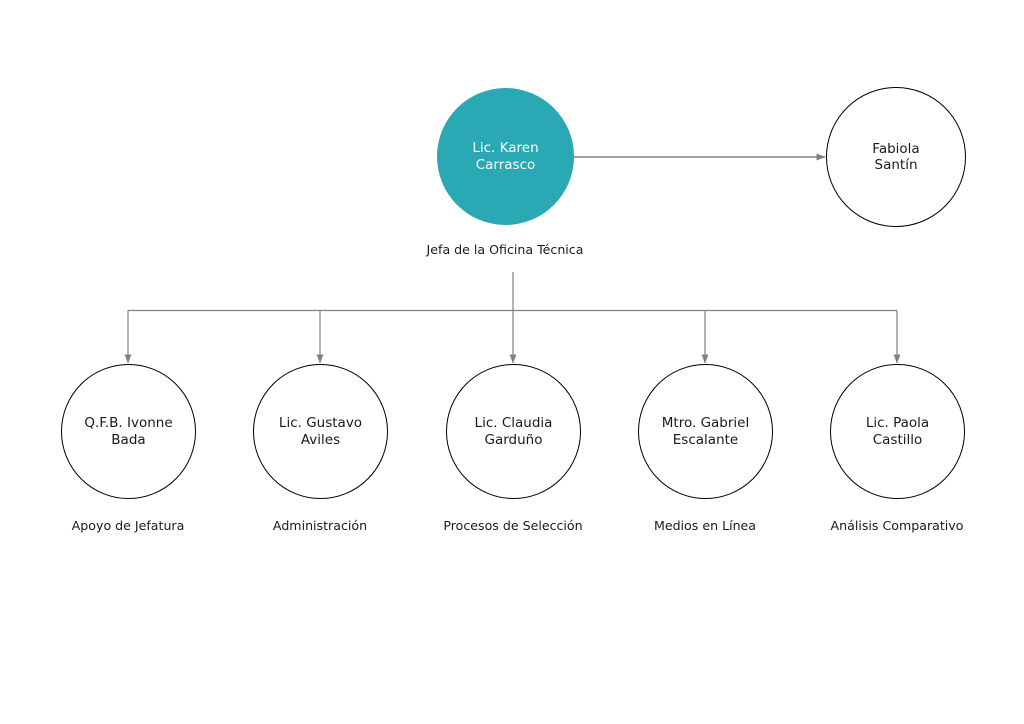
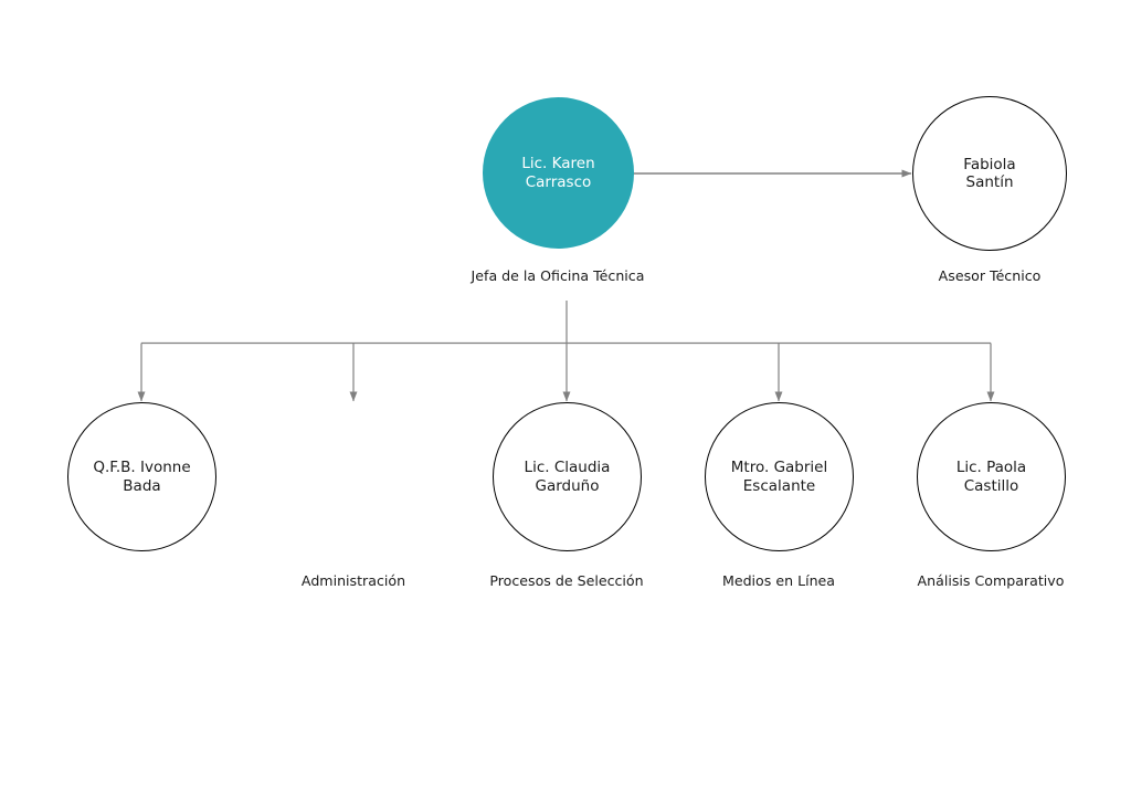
  Lic. Karen
  Carrasco
  Jefa de la Oficina Técnica
  Fabiola
  Santín
+ Asesor Técnico
  Q.F.B. Ivonne
  Bada
- Apoyo de Jefatura
- Lic. Gustavo
- Aviles
  Administración
  Lic. Claudia
  Garduño
  Procesos de Selección
  Mtro. Gabriel
  Escalante
  Medios en Línea
  Lic. Paola
  Castillo
  Análisis Comparativo
